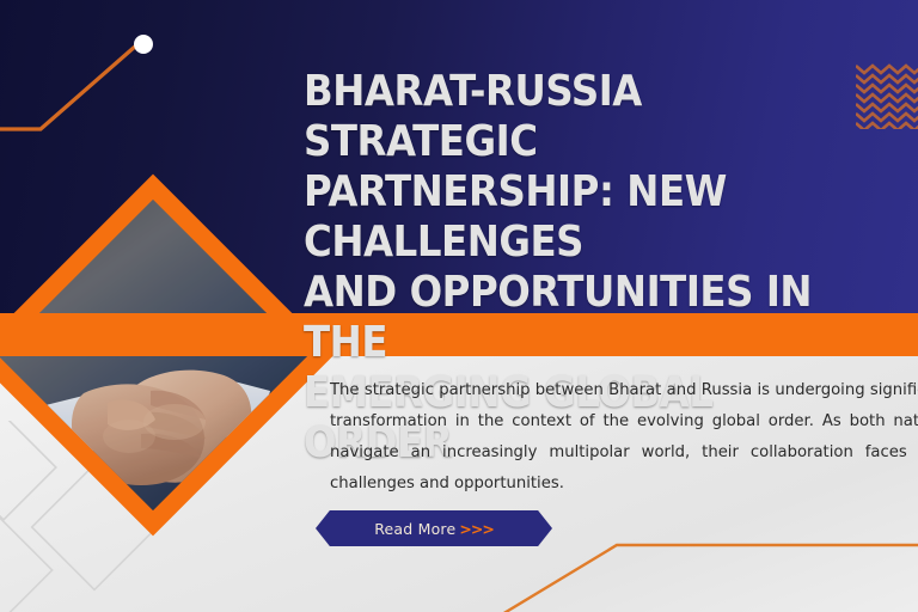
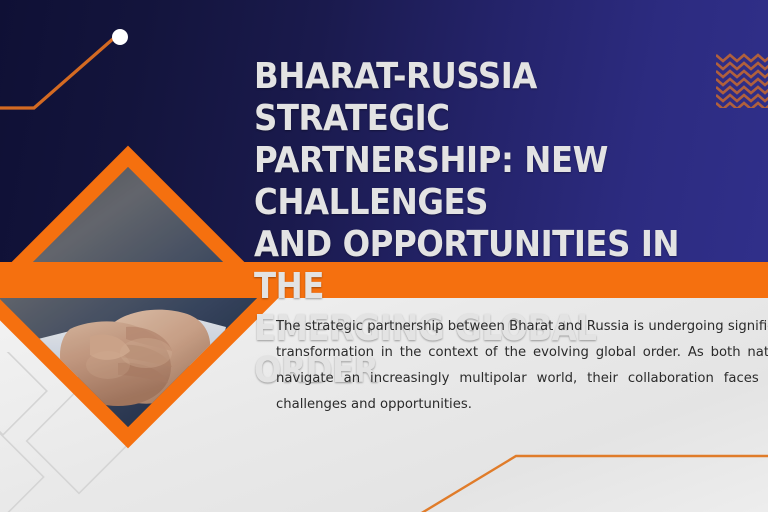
  BHARAT-RUSSIA STRATEGIC
  PARTNERSHIP: NEW CHALLENGES
  AND OPPORTUNITIES IN THE
  EMERGING GLOBAL ORDER
  The strategic partnership between Bharat and Russia is undergoing signifi transformation in the context of the evolving global order. As both nat navigate an increasingly multipolar world, their collaboration faces challenges and opportunities.
- Read More
- >>>
